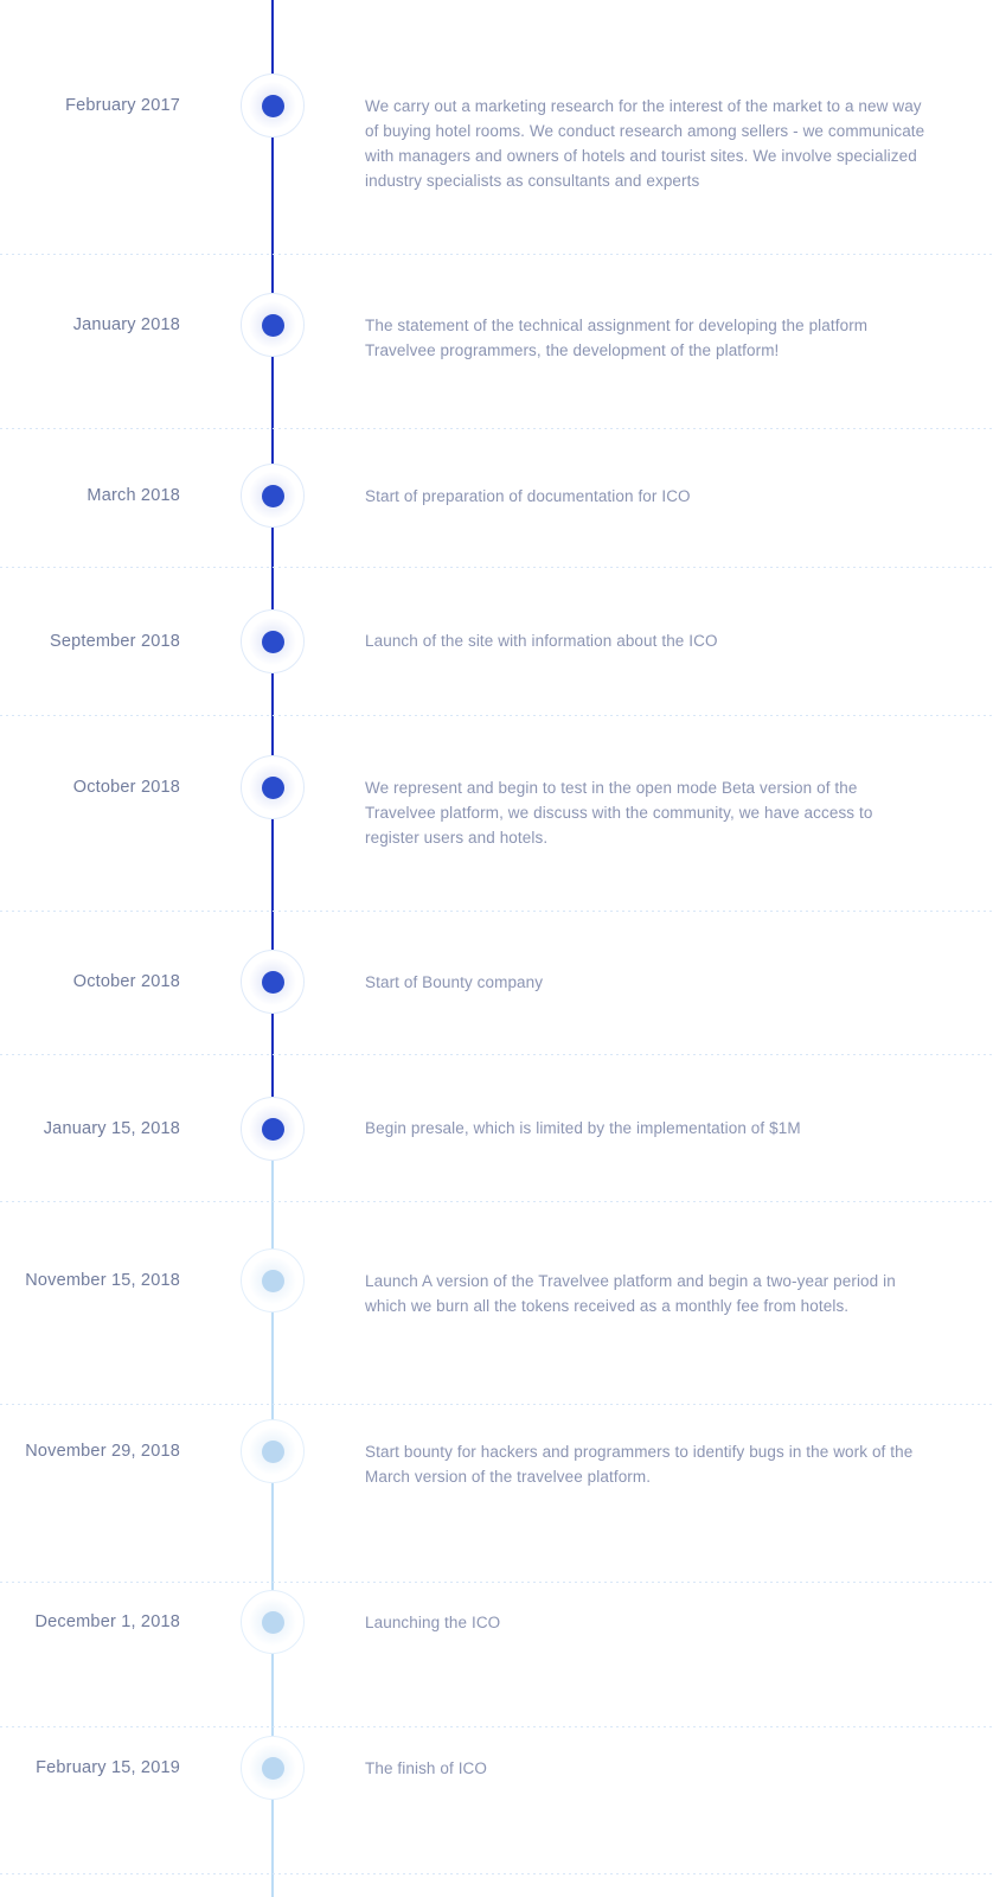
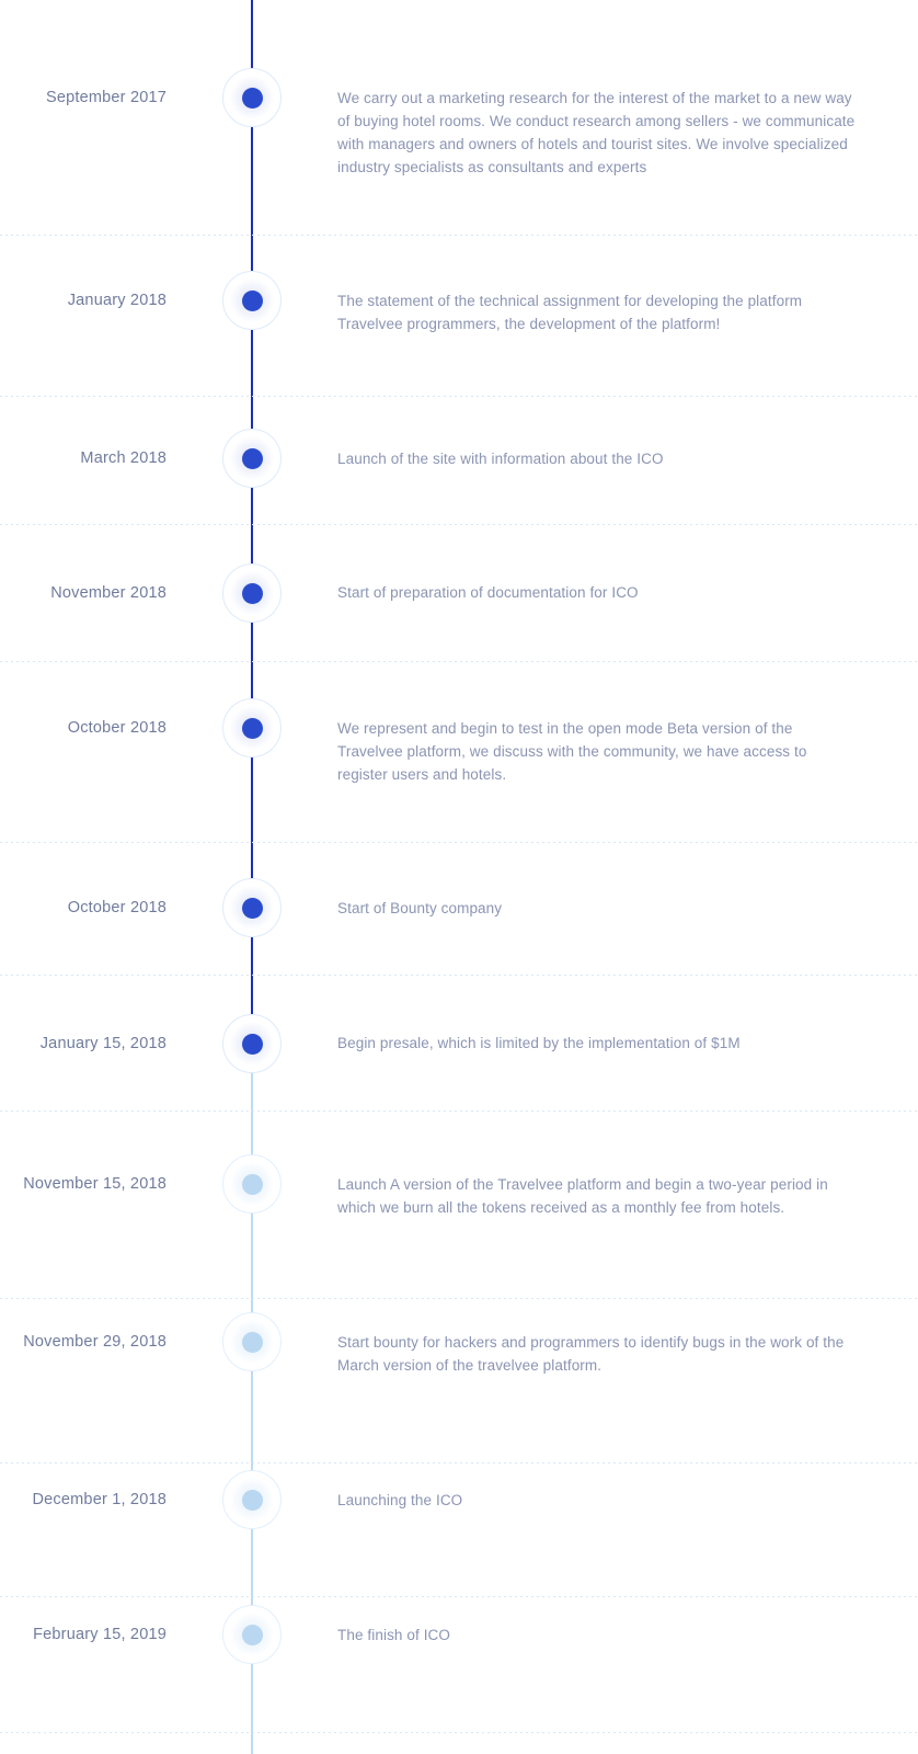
- February 2017
+ September 2017
  We carry out a marketing research for the interest of the market to a new way of buying hotel rooms. We conduct research among sellers - we communicate with managers and owners of hotels and tourist sites. We involve specialized industry specialists as consultants and experts
  January 2018
  The statement of the technical assignment for developing the platform Travelvee programmers, the development of the platform!
  March 2018
- Start of preparation of documentation for ICO
+ Launch of the site with information about the ICO
- September 2018
+ November 2018
- Launch of the site with information about the ICO
+ Start of preparation of documentation for ICO
  October 2018
  We represent and begin to test in the open mode Beta version of the Travelvee platform, we discuss with the community, we have access to register users and hotels.
  October 2018
  Start of Bounty company
  January 15, 2018
  Begin presale, which is limited by the implementation of $1M
  November 15, 2018
  Launch A version of the Travelvee platform and begin a two-year period in which we burn all the tokens received as a monthly fee from hotels.
  November 29, 2018
  Start bounty for hackers and programmers to identify bugs in the work of the March version of the travelvee platform.
  December 1, 2018
  Launching the ICO
  February 15, 2019
  The finish of ICO
